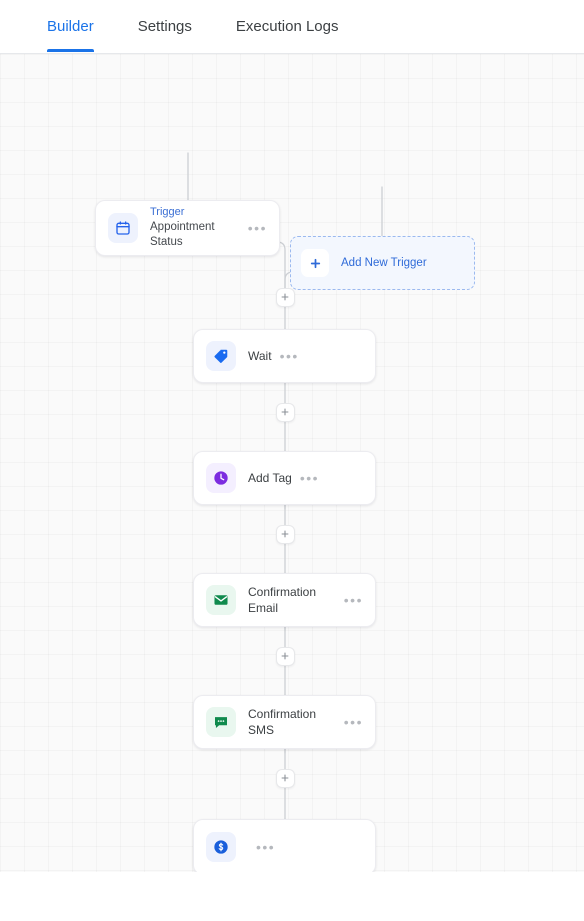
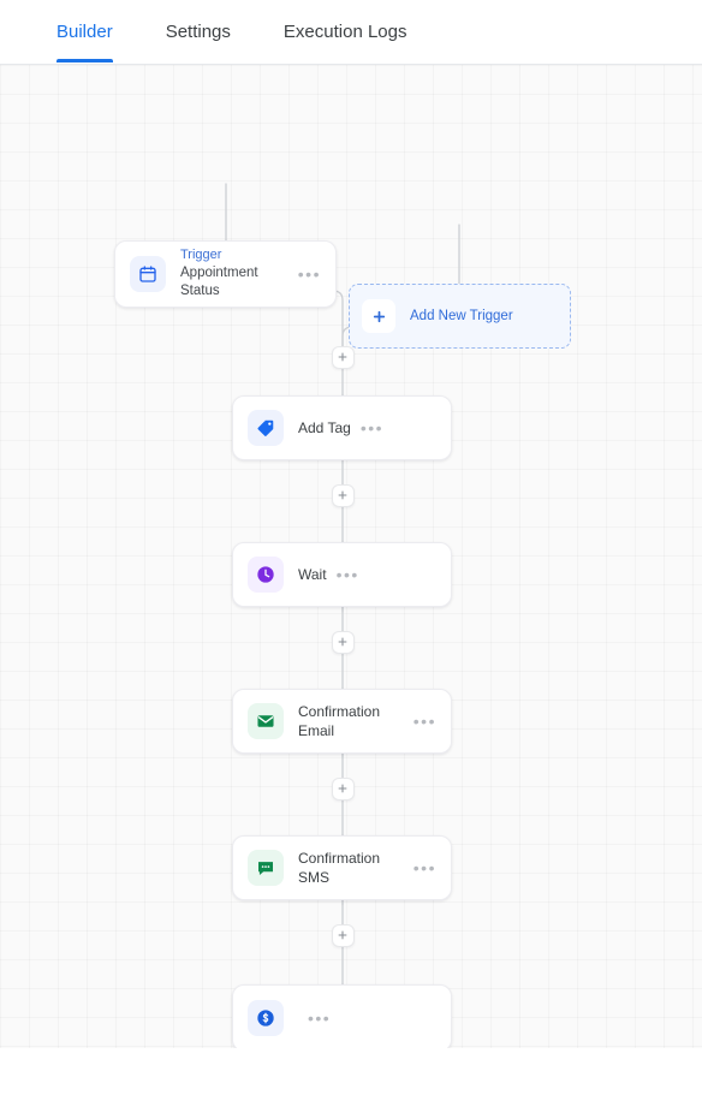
  Builder
  Settings
  Execution Logs
  Trigger
  Appointment Status
  •••
  Add New Trigger
- Wait
+ Add Tag
  •••
- Add Tag
+ Wait
  •••
  Confirmation Email
  •••
  Confirmation SMS
  •••
  •••
